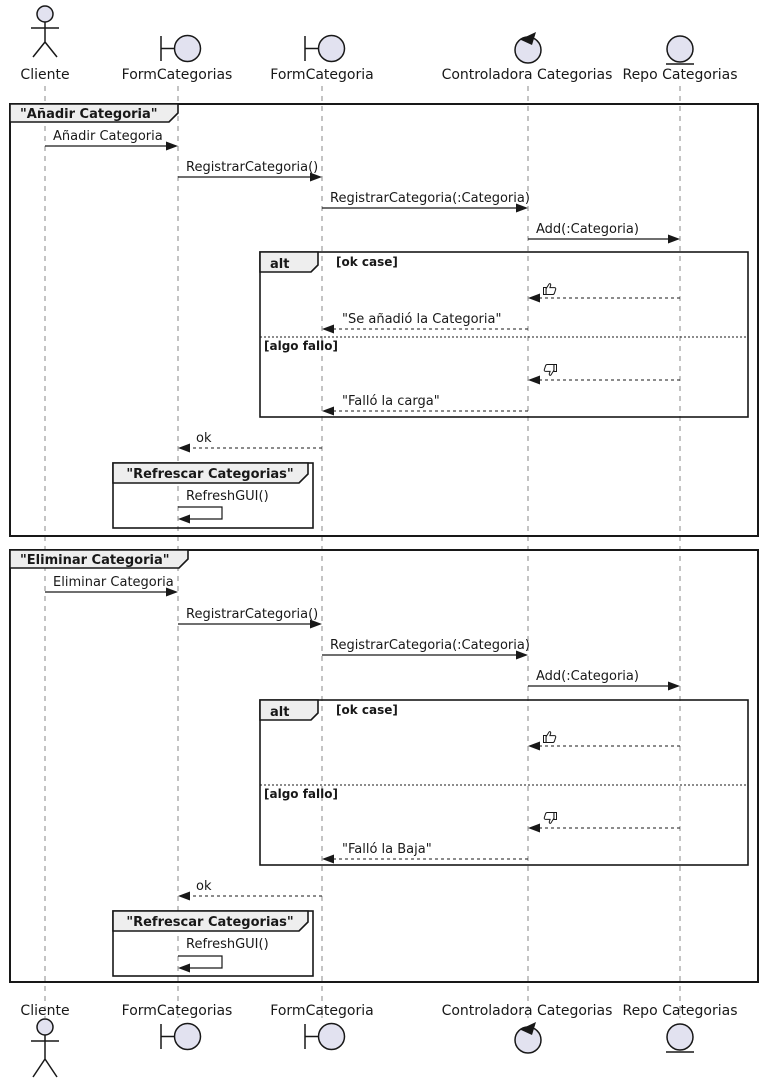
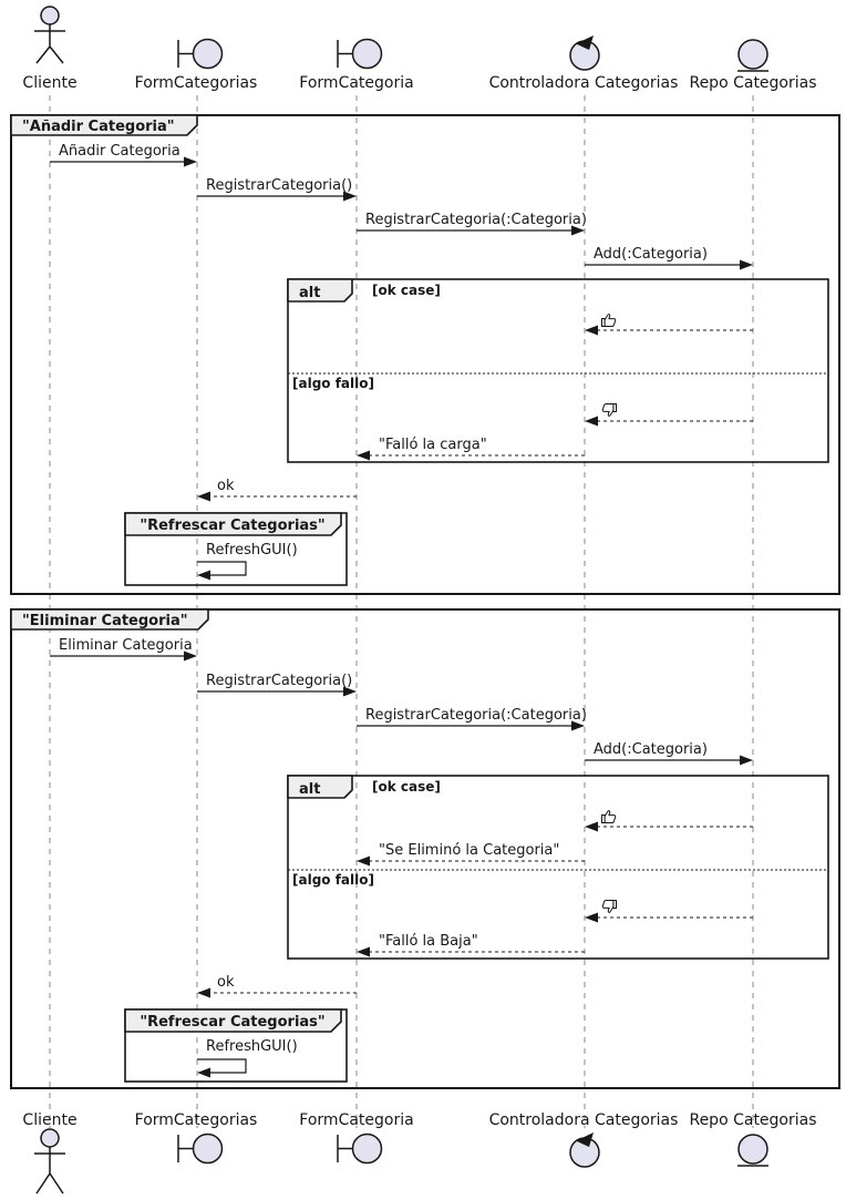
  Cliente
  FormCategorias
  FormCategoria
  Controladora Categorias
  Repo Categorias
  "Añadir Categoria"
  Añadir Categoria
  RegistrarCategoria()
  RegistrarCategoria(:Categoria)
  Add(:Categoria)
  alt
  [ok case]
- "Se añadió la Categoria"
  [algo fallo]
  "Falló la carga"
  ok
  "Refrescar Categorias"
  RefreshGUI()
  "Eliminar Categoria"
  Eliminar Categoria
  RegistrarCategoria()
  RegistrarCategoria(:Categoria)
  Add(:Categoria)
  alt
  [ok case]
+ "Se Eliminó la Categoria"
  [algo fallo]
  "Falló la Baja"
  ok
  "Refrescar Categorias"
  RefreshGUI()
  Cliente
  FormCategorias
  FormCategoria
  Controladora Categorias
  Repo Categorias
